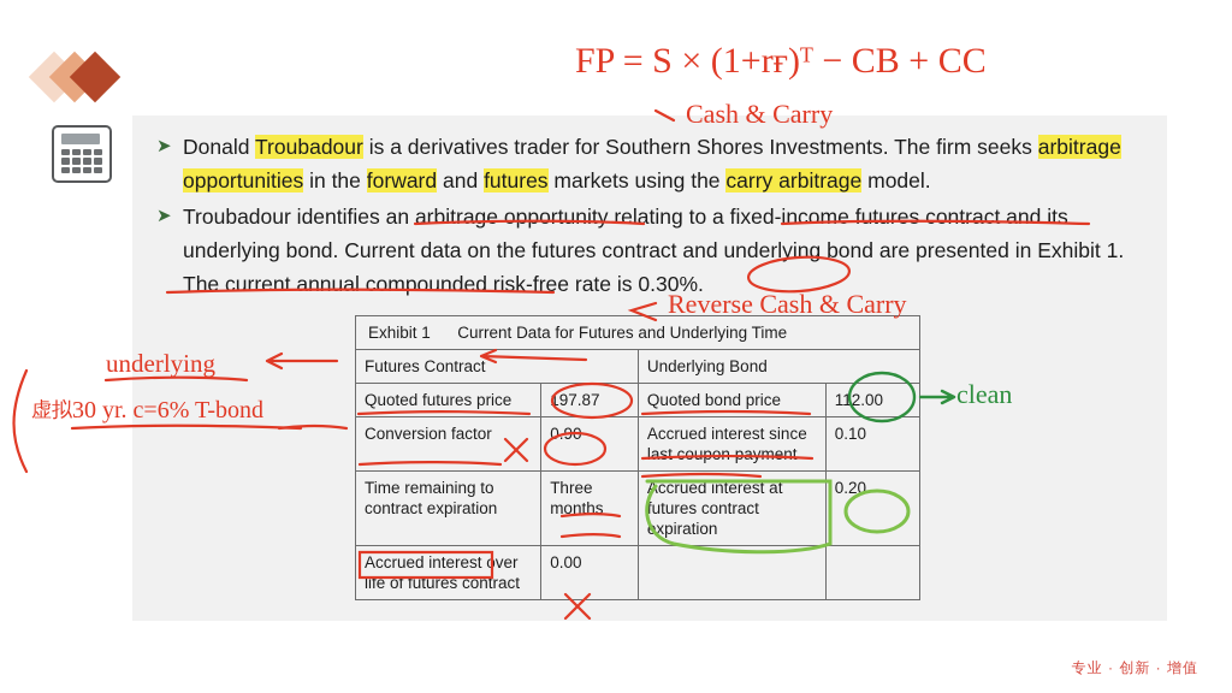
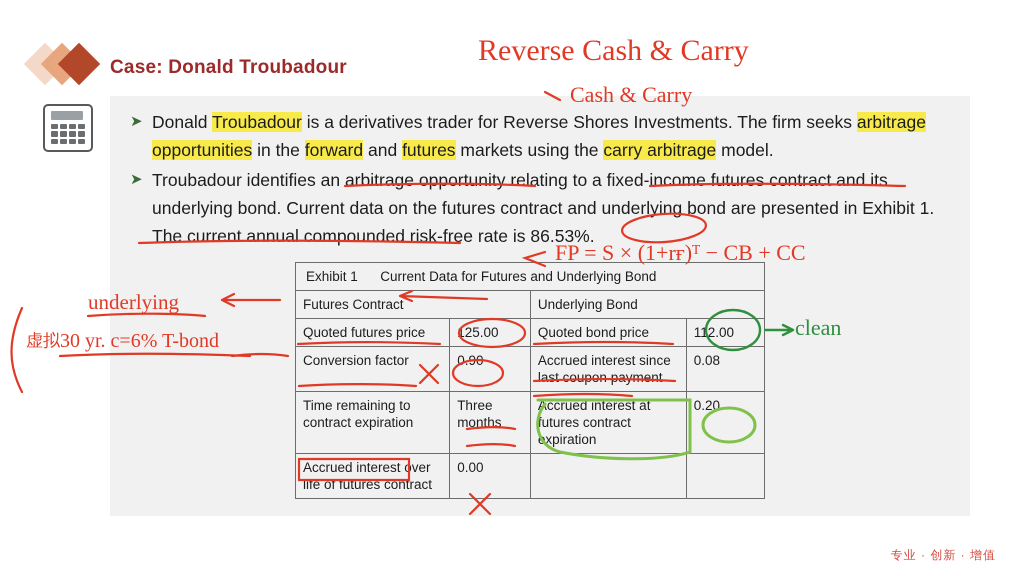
+ Case: Donald Troubadour
  ➤
- Donald Troubadour is a derivatives trader for Southern Shores Investments. The firm seeks arbitrage opportunities in the forward and futures markets using the carry arbitrage model.
+ Donald Troubadour is a derivatives trader for Reverse Shores Investments. The firm seeks arbitrage opportunities in the forward and futures markets using the carry arbitrage model.
  ➤
- Troubadour identifies an arbitrage opportunity relating to a fixed-income futures contract and its underlying bond. Current data on the futures contract and underlying bond are presented in Exhibit 1. The current annual compounded risk-free rate is 0.30%.
+ Troubadour identifies an arbitrage opportunity relating to a fixed-income futures contract and its underlying bond. Current data on the futures contract and underlying bond are presented in Exhibit 1. The current annual compounded risk-free rate is 86.53%.
- Exhibit 1 Current Data for Futures and Underlying Time
+ Exhibit 1 Current Data for Futures and Underlying Bond
  Futures Contract	Underlying Bond
- Quoted futures price	197.87	Quoted bond price	112.00
+ Quoted futures price	125.00	Quoted bond price	112.00
- Conversion factor	0	Accrued interest since last coupon payment	0.10
+ Conversion factor	0	Accrued interest since last coupon payment	0.08
  Time remaining to contract expiration	Three months	ccrued interest at futures contract xpiration	0.20
  Accrued interestver life of futures contract	0.00
  专业 · 创新 · 增值
- FP = S × (1+rғ)ᵀ − CB + CC
+ Reverse Cash & Carry
  Cash & Carry
- Reverse Cash & Carry
+ FP = S × (1+rғ)ᵀ − CB + CC
  clean
  underlying
  30 yr. c=6% T-bond
  虚拟
